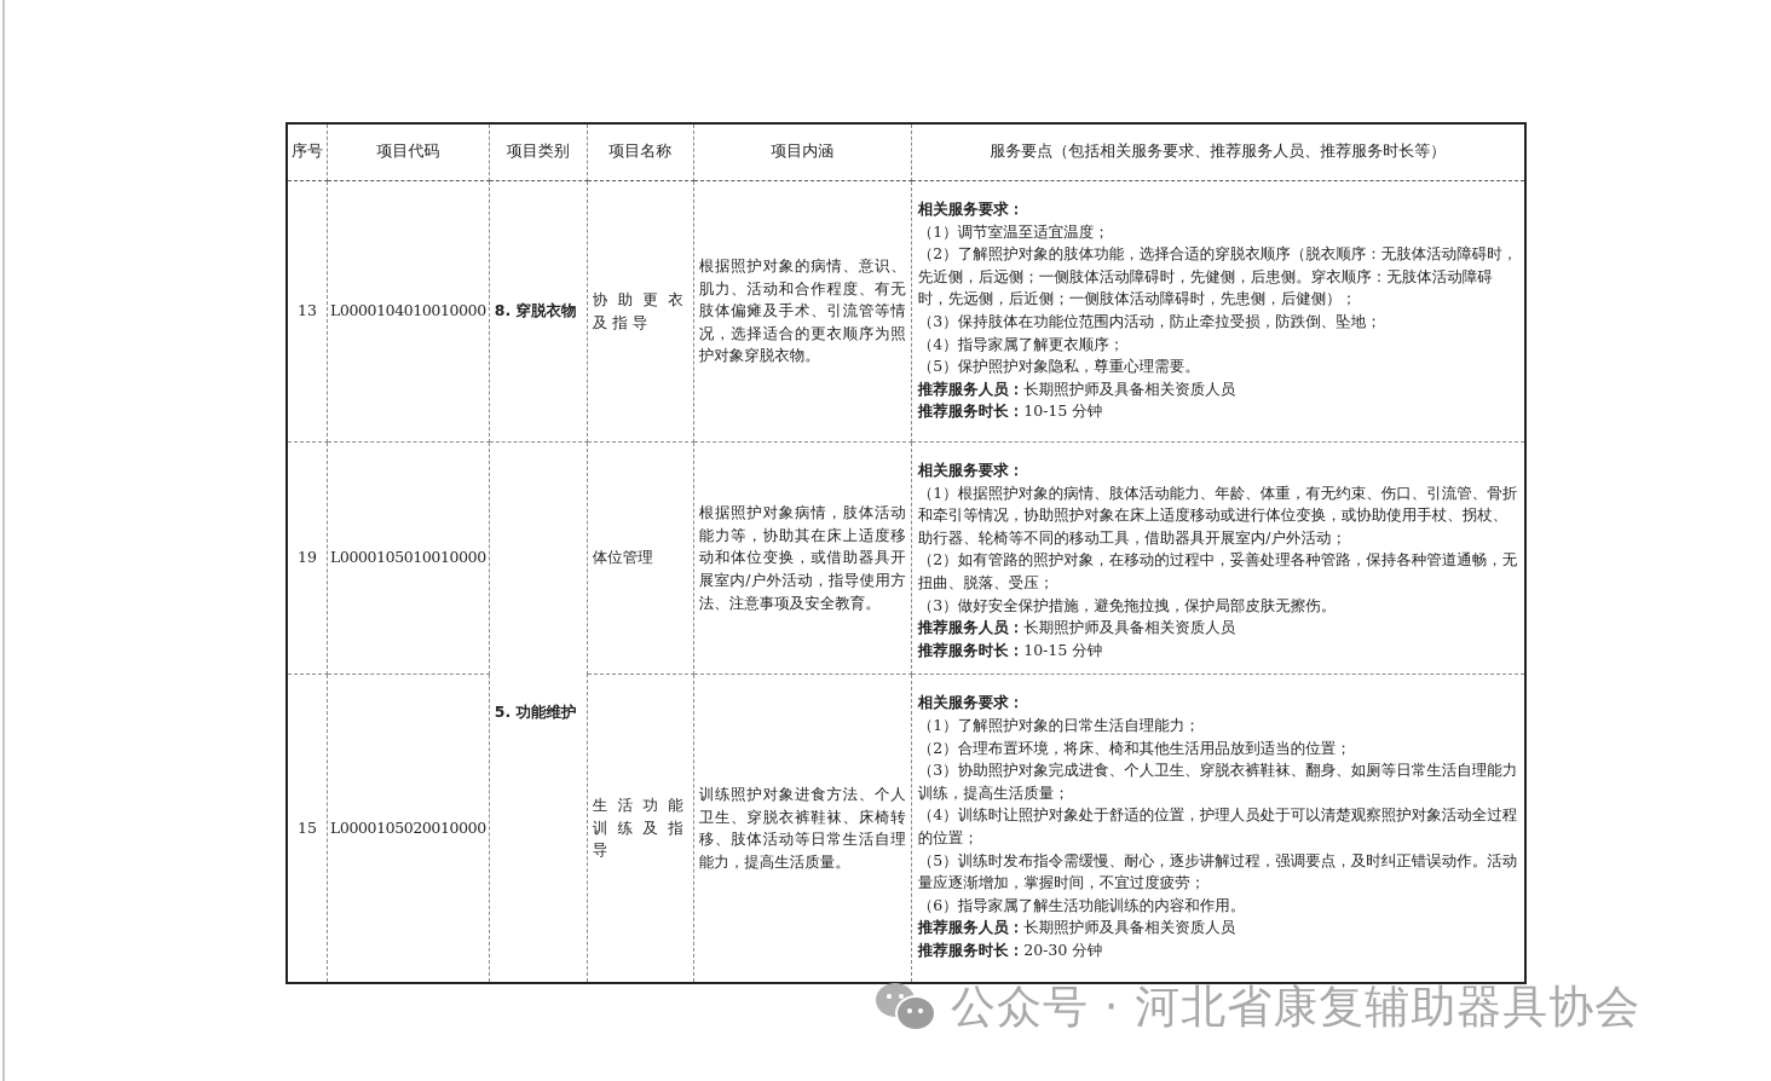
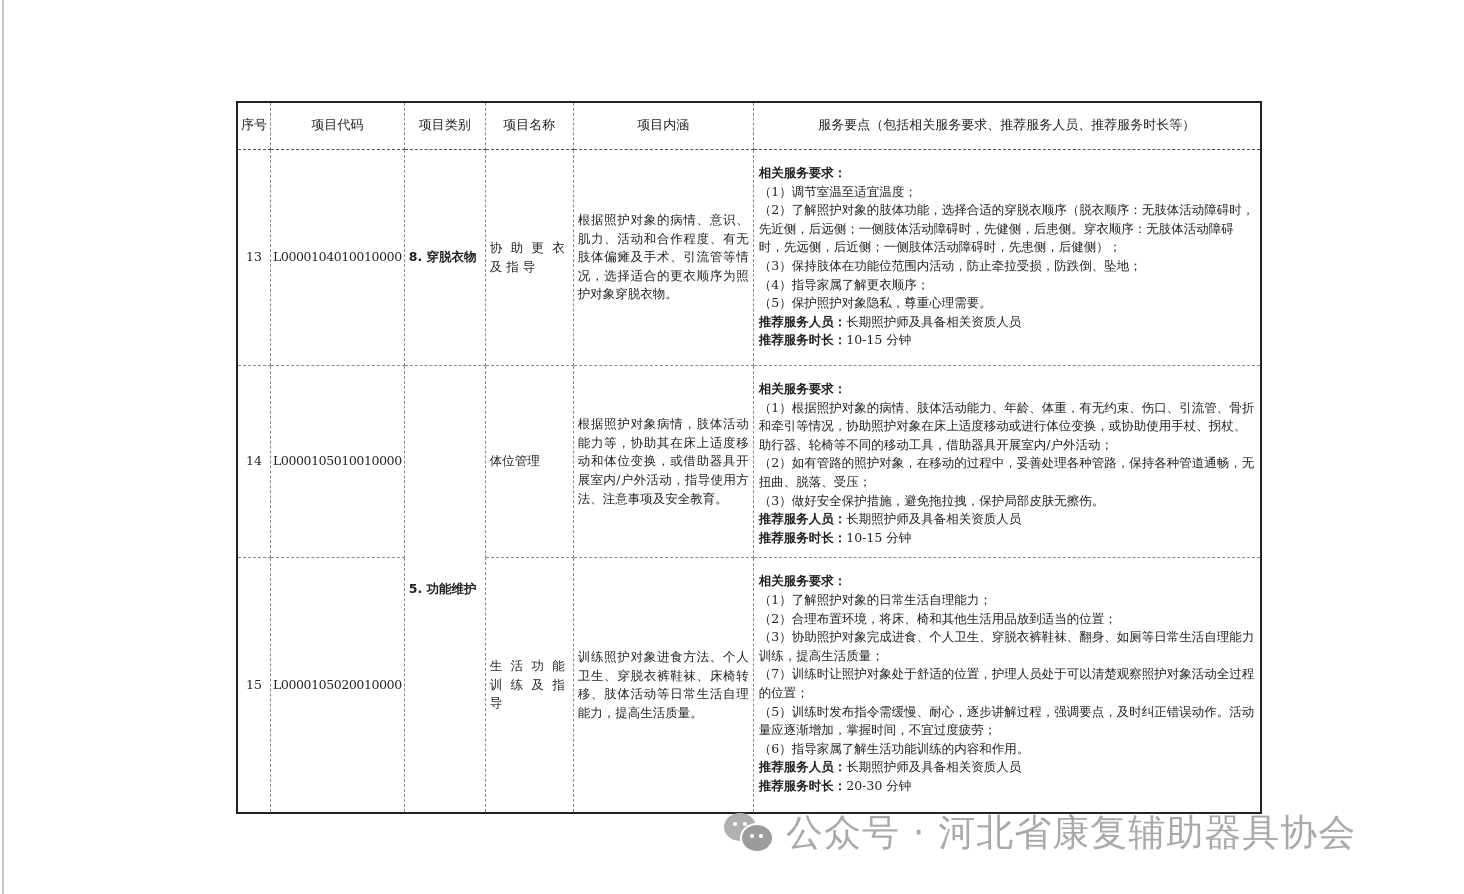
  序号	项目代码	项目类别	项目名称	项目内涵	服务要点（包括相关服务要求、推荐服务人员、推荐服务时长等）
  13	L0000104010010000	8. 穿脱衣物	协助更衣及指导	根据照护对象的病情、意识、肌力、活动和合作程度、有无肢体偏瘫及手术、引流管等情况，选择适合的更衣顺序为照护对象穿脱衣物。	相关服务要求： （1）调节室温至适宜温度； （2）了解照护对象的肢体功能，选择合适的穿脱衣顺序（脱衣顺序：无肢体活动障碍时，先近侧，后远侧；一侧肢体活动障碍时，先健侧，后患侧。穿衣顺序：无肢体活动障碍时，先远侧，后近侧；一侧肢体活动障碍时，先患侧，后健侧）； （3）保持肢体在功能位范围内活动，防止牵拉受损，防跌倒、坠地； （4）指导家属了解更衣顺序； （5）保护照护对象隐私，尊重心理需要。 推荐服务人员：长期照护师及具备相关资质人员 推荐服务时长：10-15 分钟
- 19	L0000105010010000	5. 功能维护	体位管理	根据照护对象病情，肢体活动能力等，协助其在床上适度移动和体位变换，或借助器具开展室内/户外活动，指导使用方法、注意事项及安全教育。	相关服务要求： （1）根据照护对象的病情、肢体活动能力、年龄、体重，有无约束、伤口、引流管、骨折和牵引等情况，协助照护对象在床上适度移动或进行体位变换，或协助使用手杖、拐杖、助行器、轮椅等不同的移动工具，借助器具开展室内/户外活动； （2）如有管路的照护对象，在移动的过程中，妥善处理各种管路，保持各种管道通畅，无扭曲、脱落、受压； （3）做好安全保护措施，避免拖拉拽，保护局部皮肤无擦伤。 推荐服务人员：长期照护师及具备相关资质人员 推荐服务时长：10-15 分钟
+ 14	L0000105010010000	5. 功能维护	体位管理	根据照护对象病情，肢体活动能力等，协助其在床上适度移动和体位变换，或借助器具开展室内/户外活动，指导使用方法、注意事项及安全教育。	相关服务要求： （1）根据照护对象的病情、肢体活动能力、年龄、体重，有无约束、伤口、引流管、骨折和牵引等情况，协助照护对象在床上适度移动或进行体位变换，或协助使用手杖、拐杖、助行器、轮椅等不同的移动工具，借助器具开展室内/户外活动； （2）如有管路的照护对象，在移动的过程中，妥善处理各种管路，保持各种管道通畅，无扭曲、脱落、受压； （3）做好安全保护措施，避免拖拉拽，保护局部皮肤无擦伤。 推荐服务人员：长期照护师及具备相关资质人员 推荐服务时长：10-15 分钟
- 15	L0000105020010000	生活功能训练及指导	训练照护对象进食方法、个人卫生、穿脱衣裤鞋袜、床椅转移、肢体活动等日常生活自理能力，提高生活质量。	相关服务要求： （1）了解照护对象的日常生活自理能力； （2）合理布置环境，将床、椅和其他生活用品放到适当的位置； （3）协助照护对象完成进食、个人卫生、穿脱衣裤鞋袜、翻身、如厕等日常生活自理能力训练，提高生活质量； （4）训练时让照护对象处于舒适的位置，护理人员处于可以清楚观察照护对象活动全过程的位置； （5）训练时发布指令需缓慢、耐心，逐步讲解过程，强调要点，及时纠正错误动作。活动量应逐渐增加，掌握时间，不宜过度疲劳； （6）指导家属了解生活功能训练的内容和作用。 推荐服务人员：长期照护师及具备相关资质人员 推荐服务时长：20-30 分钟
+ 15	L0000105020010000	生活功能训练及指导	训练照护对象进食方法、个人卫生、穿脱衣裤鞋袜、床椅转移、肢体活动等日常生活自理能力，提高生活质量。	相关服务要求： （1）了解照护对象的日常生活自理能力； （2）合理布置环境，将床、椅和其他生活用品放到适当的位置； （3）协助照护对象完成进食、个人卫生、穿脱衣裤鞋袜、翻身、如厕等日常生活自理能力训练，提高生活质量； （7）训练时让照护对象处于舒适的位置，护理人员处于可以清楚观察照护对象活动全过程的位置； （5）训练时发布指令需缓慢、耐心，逐步讲解过程，强调要点，及时纠正错误动作。活动量应逐渐增加，掌握时间，不宜过度疲劳； （6）指导家属了解生活功能训练的内容和作用。 推荐服务人员：长期照护师及具备相关资质人员 推荐服务时长：20-30 分钟
  公众号 · 河北省康复辅助器具协会
